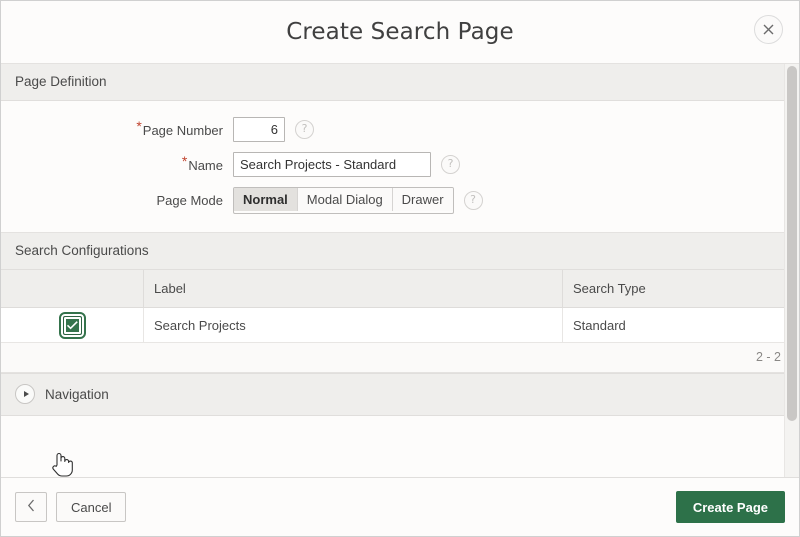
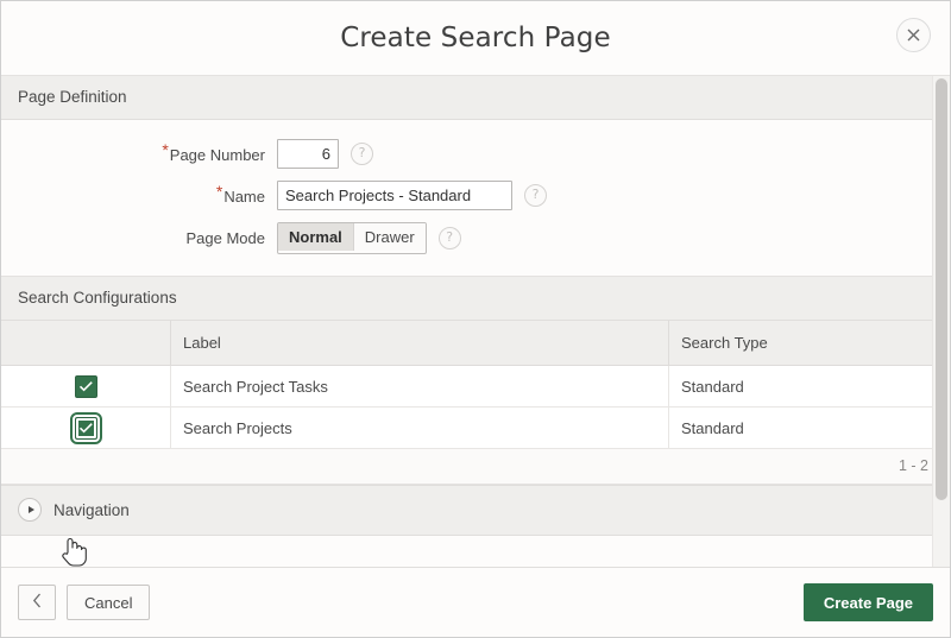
  Create Search Page
  Page Definition
  *Page Number
  6
  ?
  *Name
  Search Projects - Standard
  ?
  Page Mode
  Normal
- Modal Dialog
  Drawer
  ?
  Search Configurations
  	Label	Search Type
+ 	Search Project Tasks	Standard
  	Search Projects	Standard
- 2 - 2
+ 1 - 2
  Navigation
  Cancel
  Create Page
